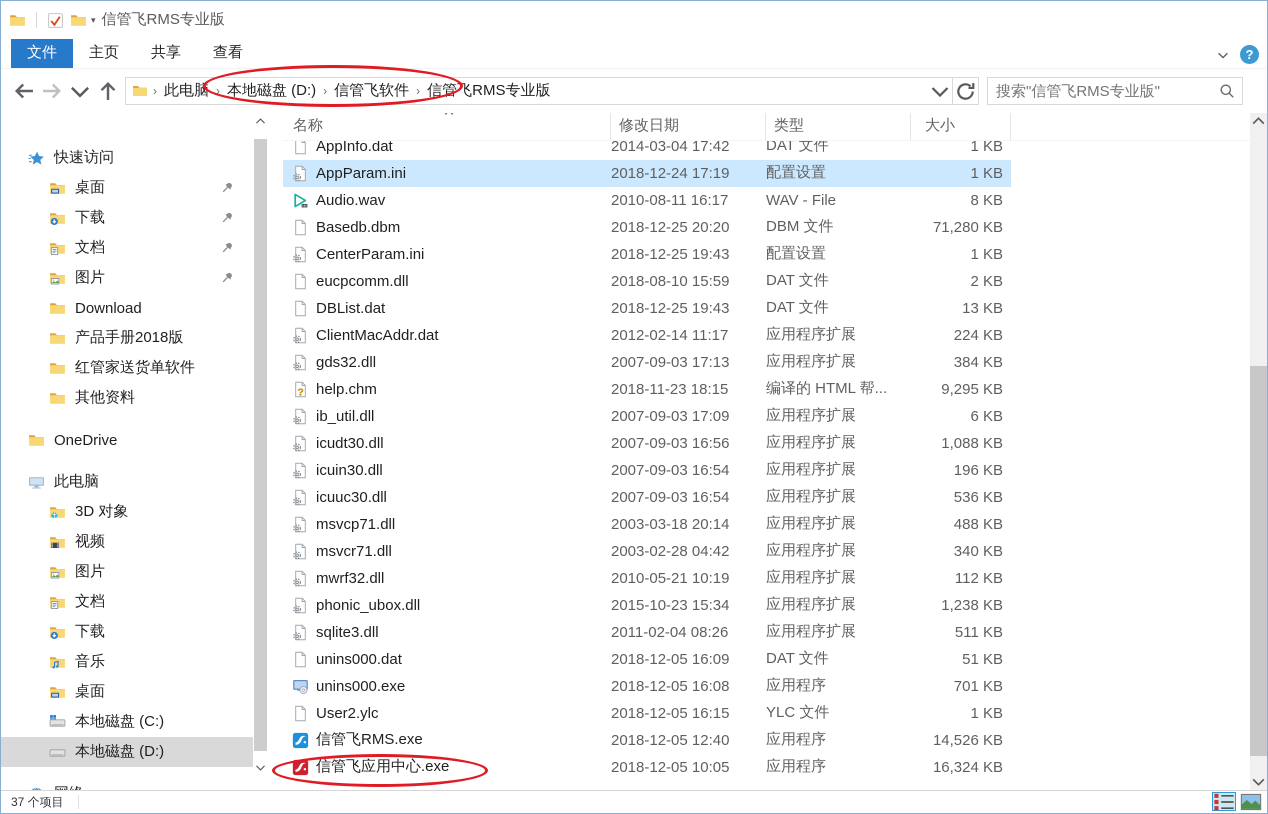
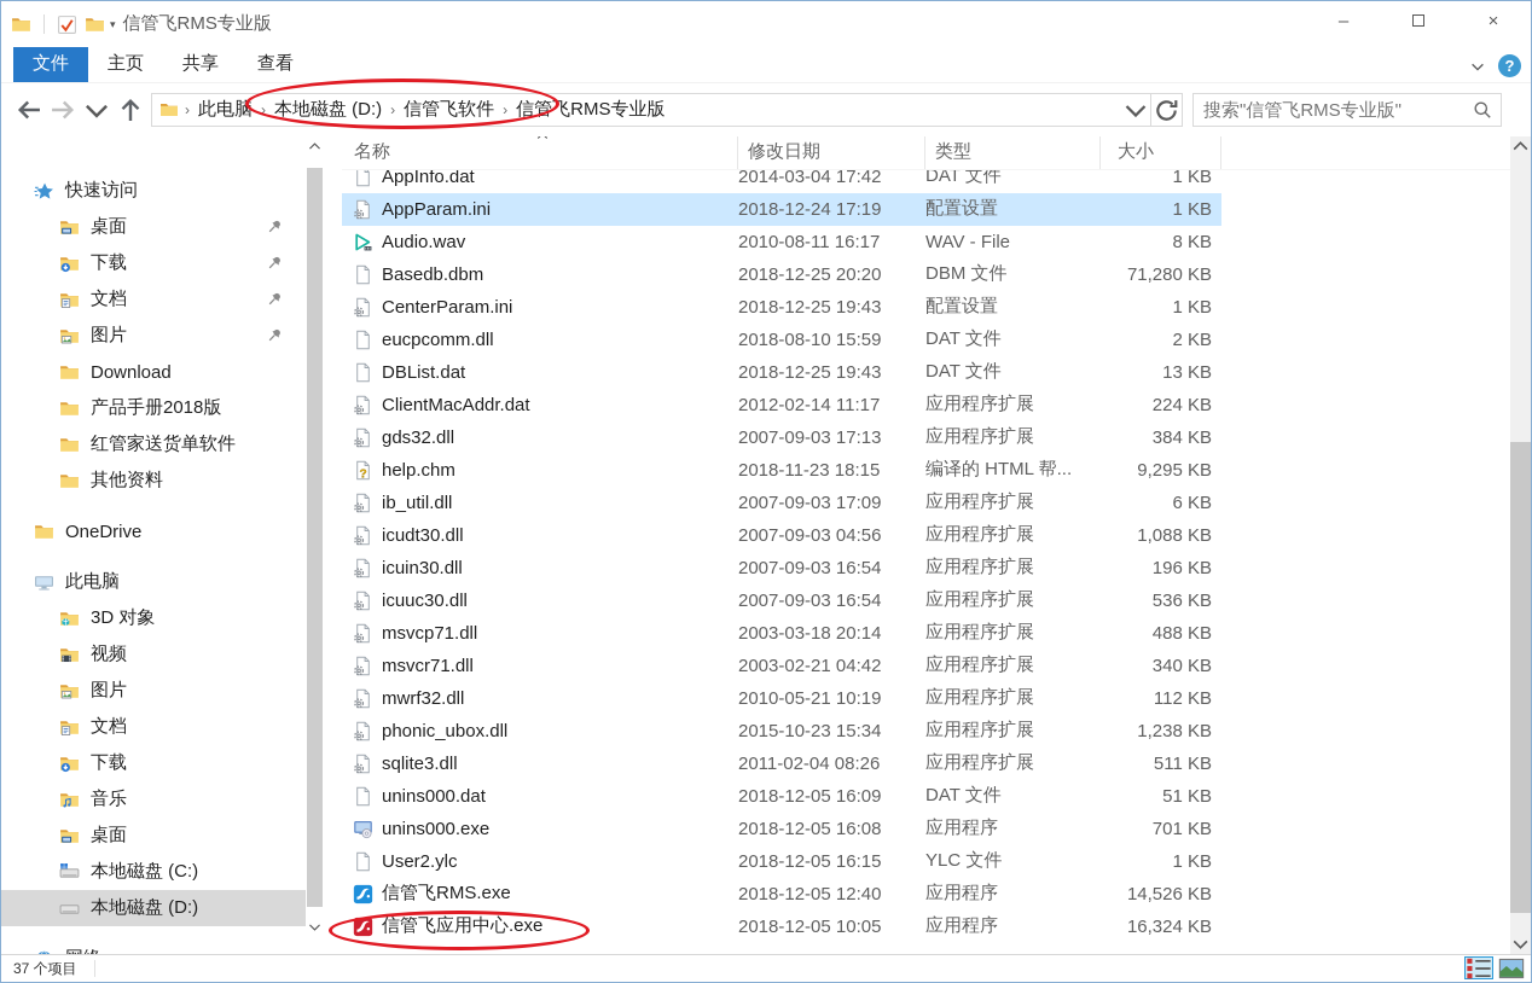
  ▾
  信管飞RMS专业版
+ –
+ ×
  文件
  主页
  共享
  查看
  ?
  ›
  此电脑
  ›
  本地磁盘 (D:)
  ›
  信管飞软件
  ›
  信管飞RMS专业版
  搜索"信管飞RMS专业版"
  快速访问
  桌面
  下载
  文档
  图片
  Download
  产品手册2018版
  红管家送货单软件
  其他资料
  OneDrive
  此电脑
  3D 对象
  视频
  图片
  文档
  下载
  音乐
  桌面
  本地磁盘 (C:)
  本地磁盘 (D:)
  名称
  修改日期
  类型
  大小
  AppInfo.dat
  2014-03-04 17:42
  DAT 文件
  1 KB
  AppParam.ini
  2018-12-24 17:19
  配置设置
  1 KB
  Audio.wav
  2010-08-11 16:17
  WAV - File
  8 KB
  Basedb.dbm
  2018-12-25 20:20
  DBM 文件
  71,280 KB
  CenterParam.ini
  2018-12-25 19:43
  配置设置
  1 KB
  eucpcomm.dll
  2018-08-10 15:59
  DAT 文件
  2 KB
  DBList.dat
  2018-12-25 19:43
  DAT 文件
  13 KB
  ClientMacAddr.dat
  2012-02-14 11:17
  应用程序扩展
  224 KB
  gds32.dll
  2007-09-03 17:13
  应用程序扩展
  384 KB
  ?
  help.chm
  2018-11-23 18:15
  编译的 HTML 帮...
  9,295 KB
  ib_util.dll
  2007-09-03 17:09
  应用程序扩展
  6 KB
  icudt30.dll
- 2007-09-03 16:56
+ 2007-09-03 04:56
  应用程序扩展
  1,088 KB
  icuin30.dll
  2007-09-03 16:54
  应用程序扩展
  196 KB
  icuuc30.dll
  2007-09-03 16:54
  应用程序扩展
  536 KB
  msvcp71.dll
  2003-03-18 20:14
  应用程序扩展
  488 KB
  msvcr71.dll
- 2003-02-28 04:42
+ 2003-02-21 04:42
  应用程序扩展
  340 KB
  mwrf32.dll
  2010-05-21 10:19
  应用程序扩展
  112 KB
  phonic_ubox.dll
  2015-10-23 15:34
  应用程序扩展
  1,238 KB
  sqlite3.dll
  2011-02-04 08:26
  应用程序扩展
  511 KB
  unins000.dat
  2018-12-05 16:09
  DAT 文件
  51 KB
  unins000.exe
  2018-12-05 16:08
  应用程序
  701 KB
  User2.ylc
  2018-12-05 16:15
  YLC 文件
  1 KB
  信管飞RMS.exe
  2018-12-05 12:40
  应用程序
  14,526 KB
  信管飞应用中心.exe
  2018-12-05 10:05
  应用程序
  16,324 KB
  37 个项目
